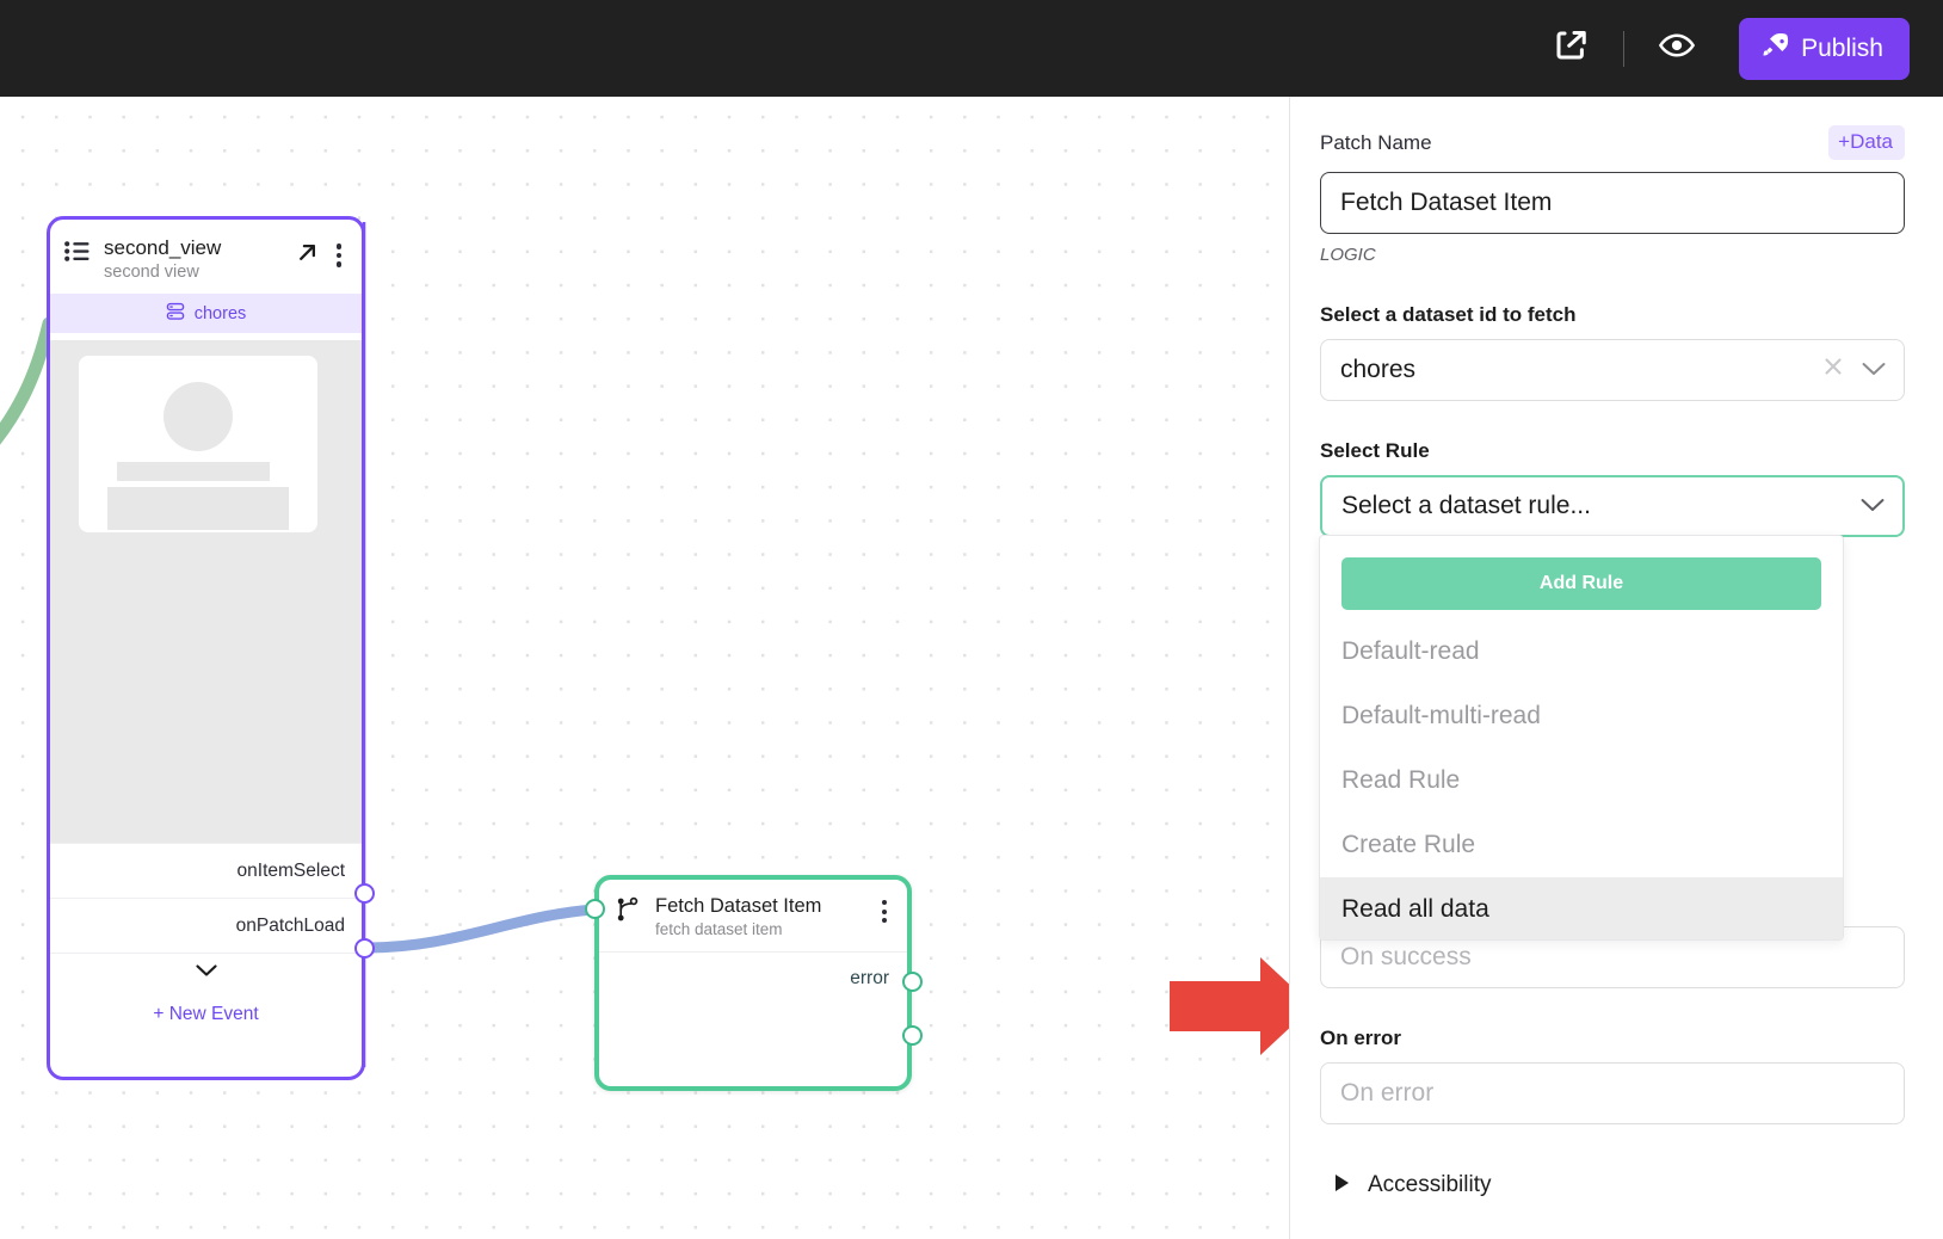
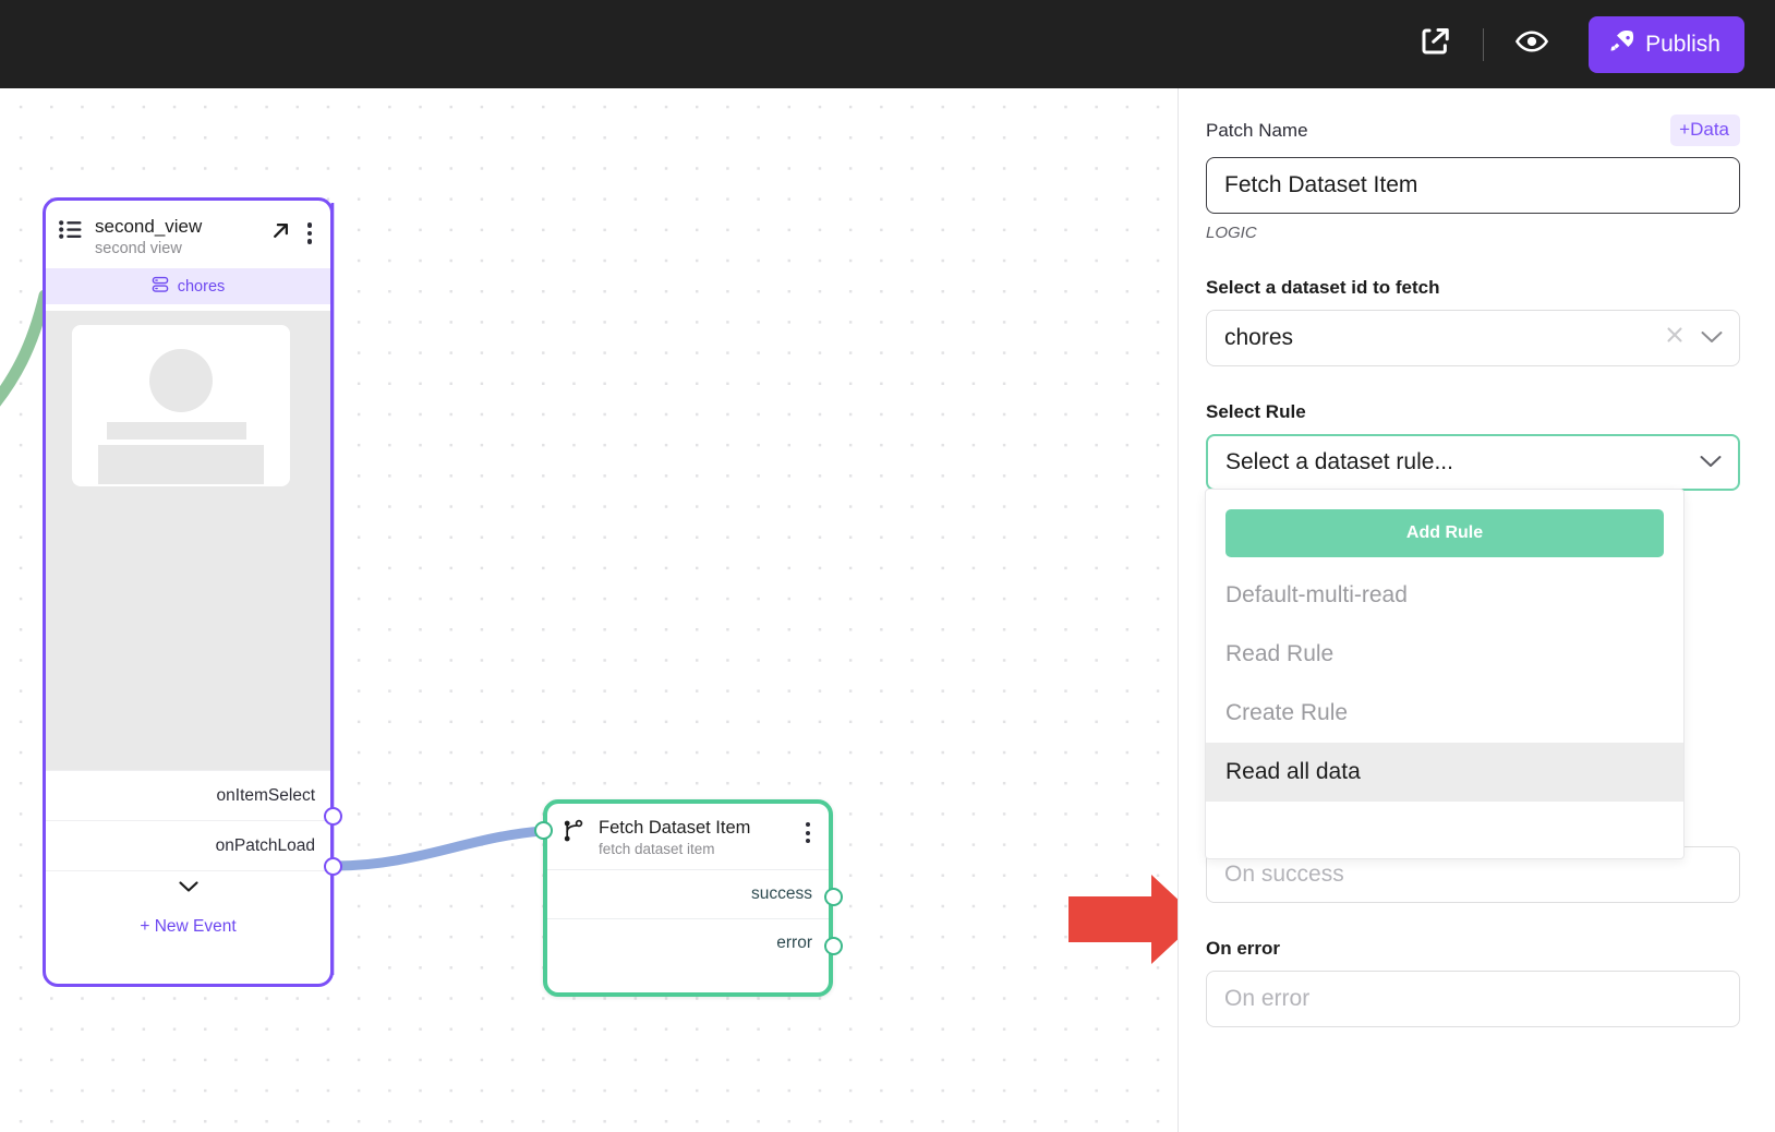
  Publish
  second_view
  second view
  chores
  onItemSelect
  onPatchLoad
  + New Event
  Fetch Dataset Item
  fetch dataset item
+ success
  error
  Patch Name
  +Data
  Fetch Dataset Item
  LOGIC
  Select a dataset id to fetch
  chores
  Select Rule
  Select a dataset rule...
  On success
  On error
  On error
- Accessibility
  Add Rule
- Default-read
  Default-multi-read
  Read Rule
  Create Rule
  Read all data
